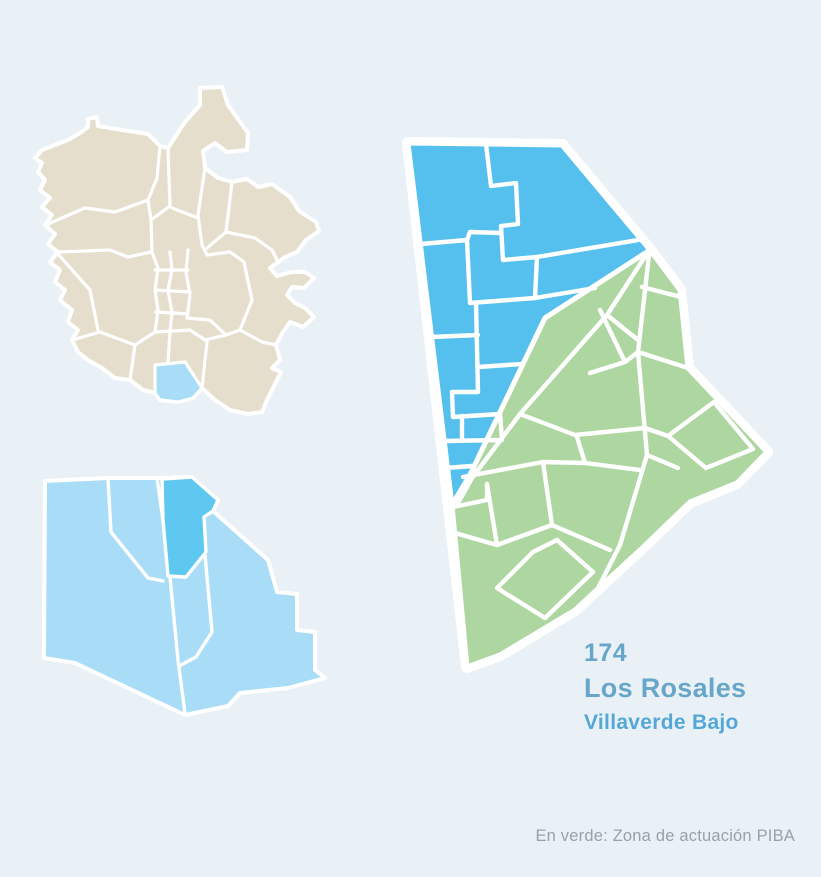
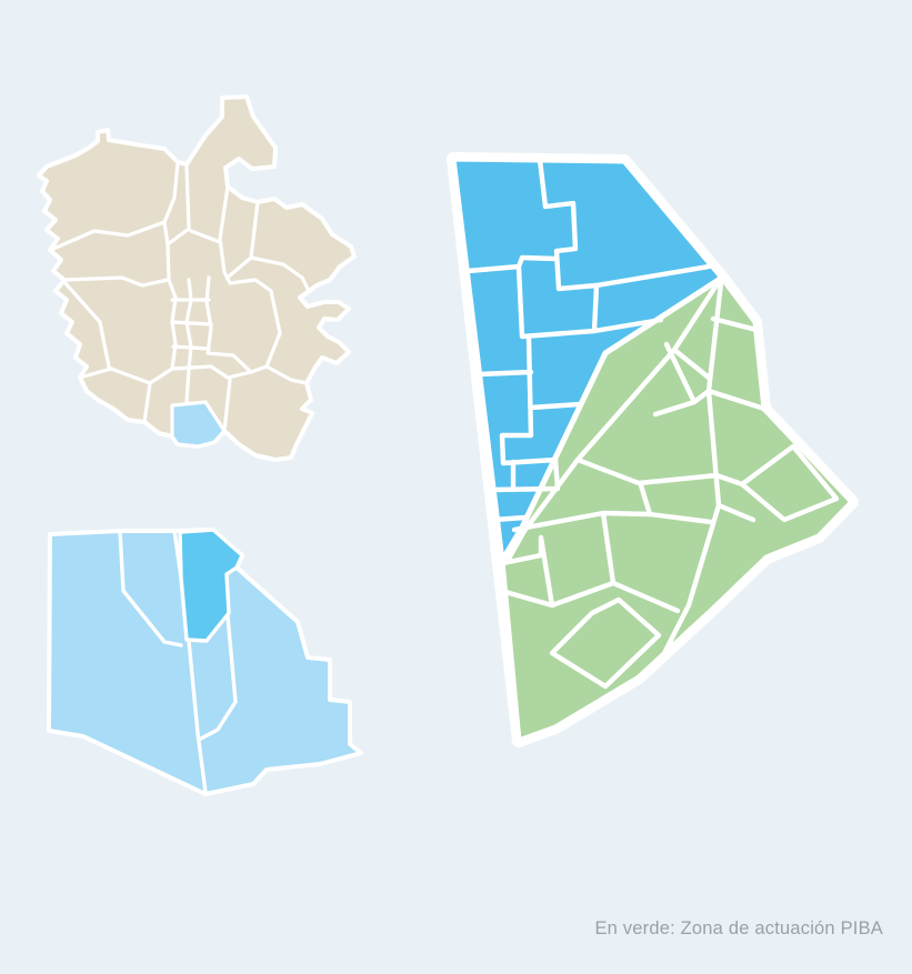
- 174
- Los Rosales
- Villaverde Bajo
  En verde: Zona de actuación PIBA
